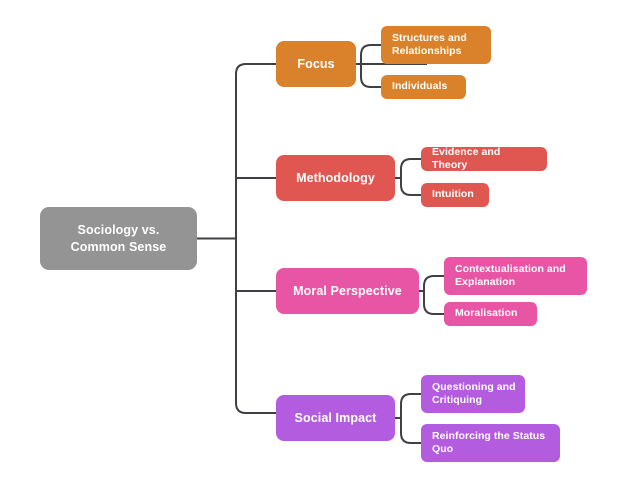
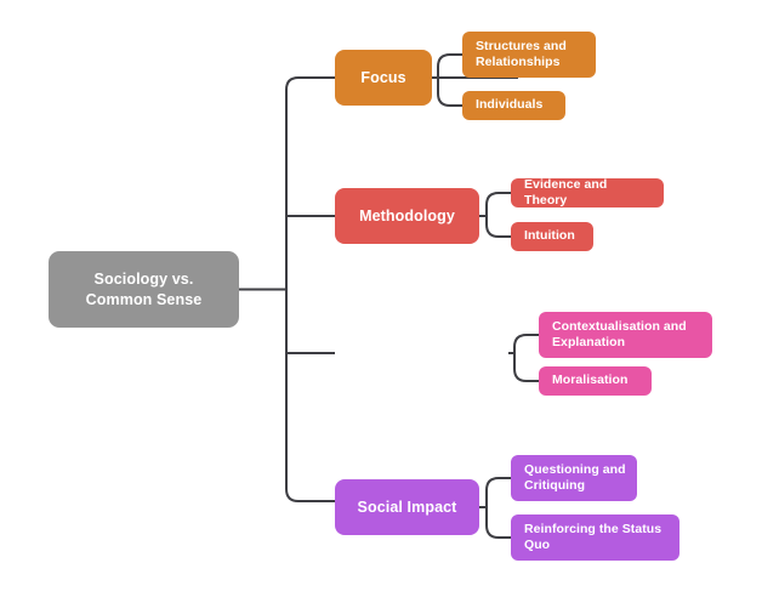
  Sociology vs.
  Common Sense
  Focus
  Structures and
  Relationships
  Individuals
  Methodology
  Evidence and Theory
  Intuition
- Moral Perspective
  Contextualisation and
  Explanation
  Moralisation
  Social Impact
  Questioning and
  Critiquing
  Reinforcing the Status
  Quo
